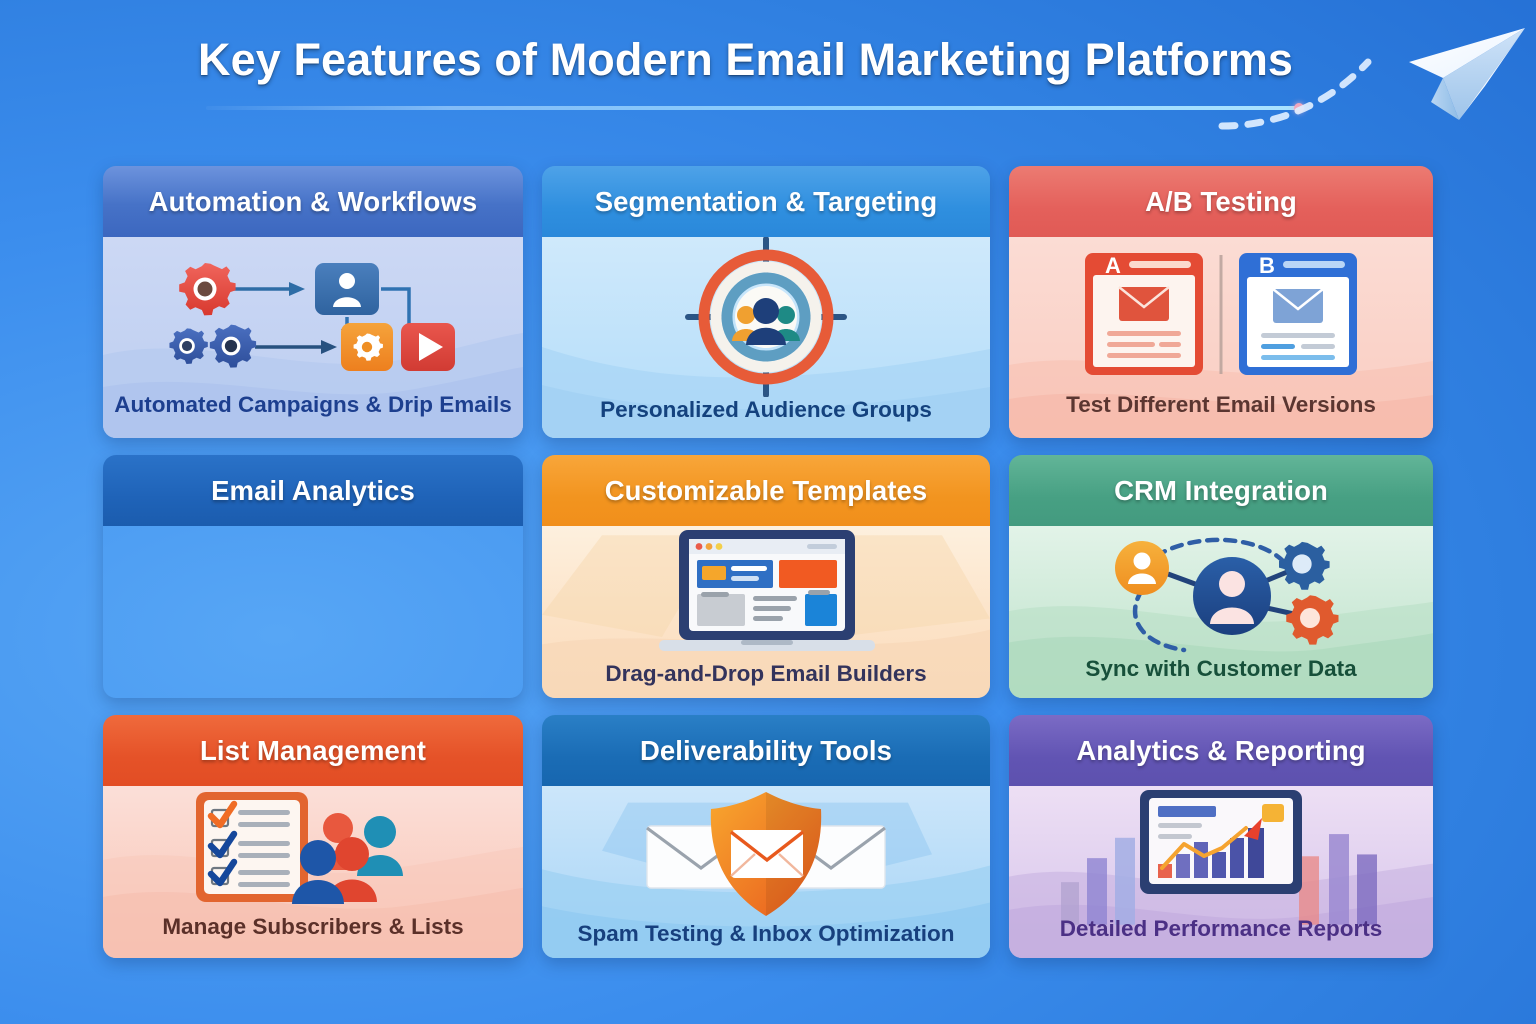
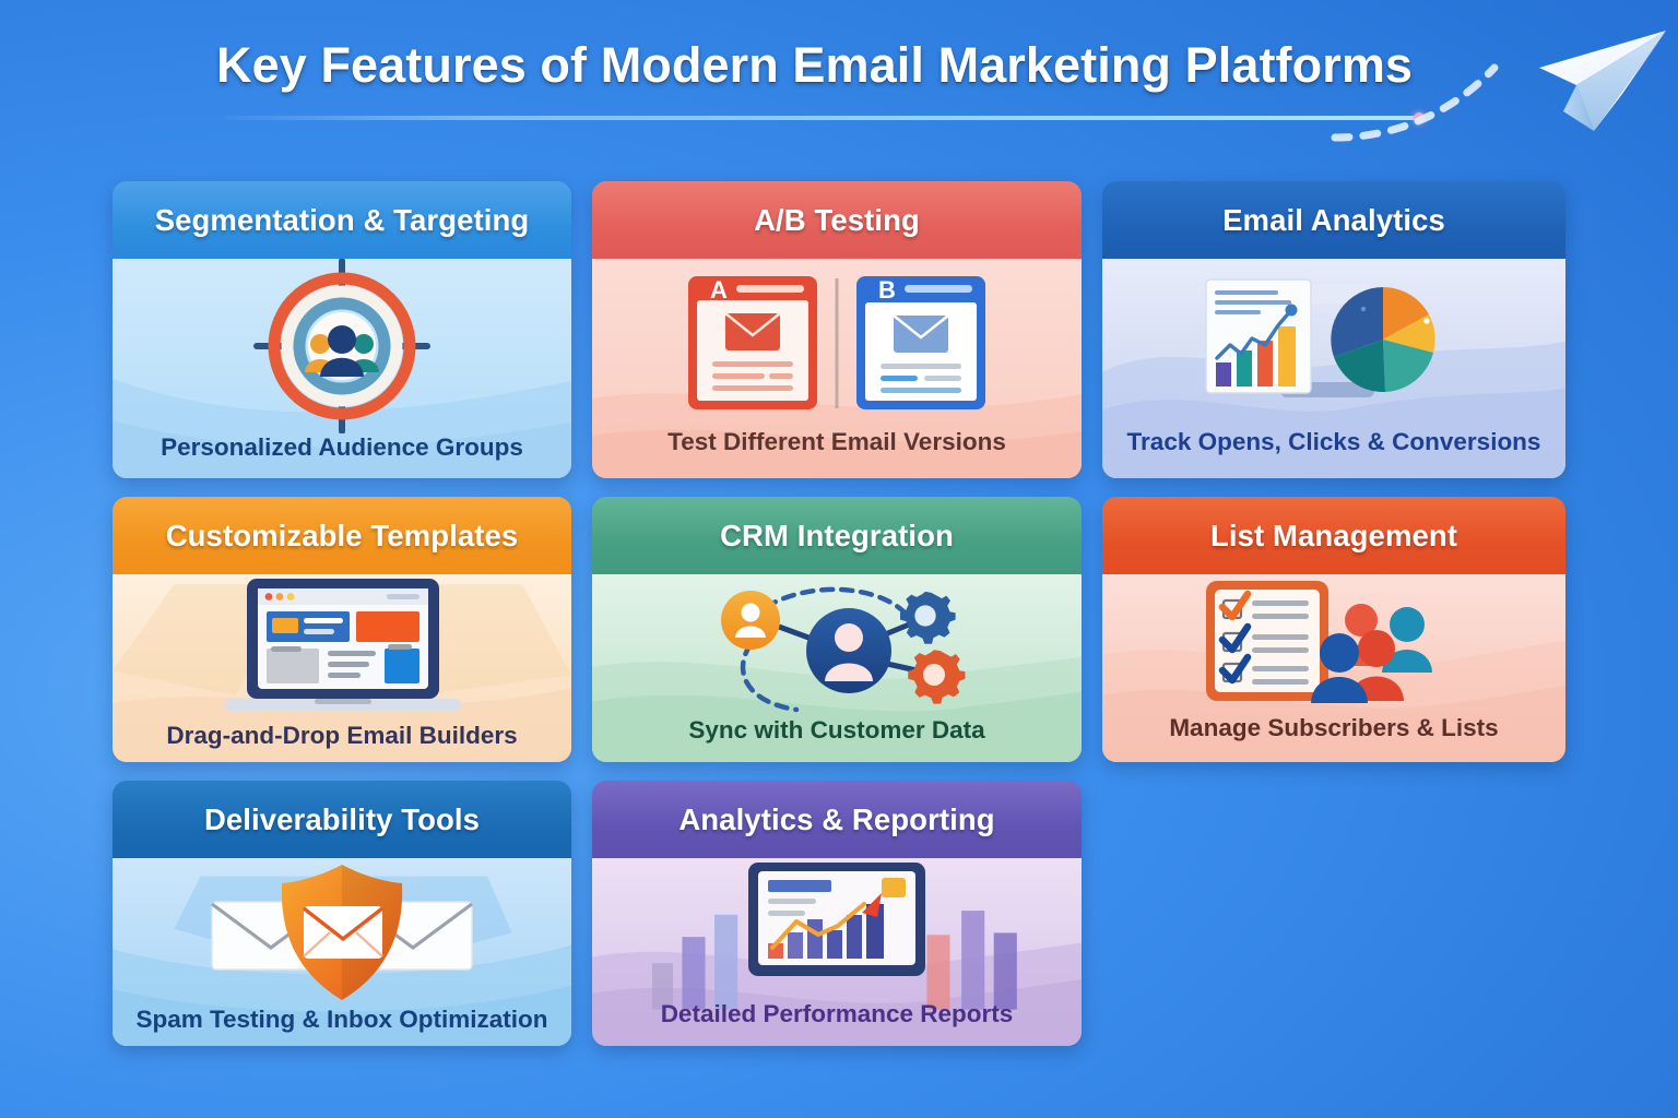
  Key Features of Modern Email Marketing Platfo
- Automation & Workflows
- Automated Campaigns & Drip Emails
  Segmentation & Targeting
  Personalized Audience Groups
  A/B Testing
  A
  B
  Test Different Email Versions
  Email Analytics
+ Track Opens, Clicks & Conversions
  Customizable Templates
  Drag-and-Drop Email Builders
  CRM Integration
  Sync with Customer Data
  List Management
  Manage Subscribers & Lists
  Deliverability Tools
  Spam Testing & Inbox Optimization
  Analytics & Reporting
  Detailed Performance Reports
